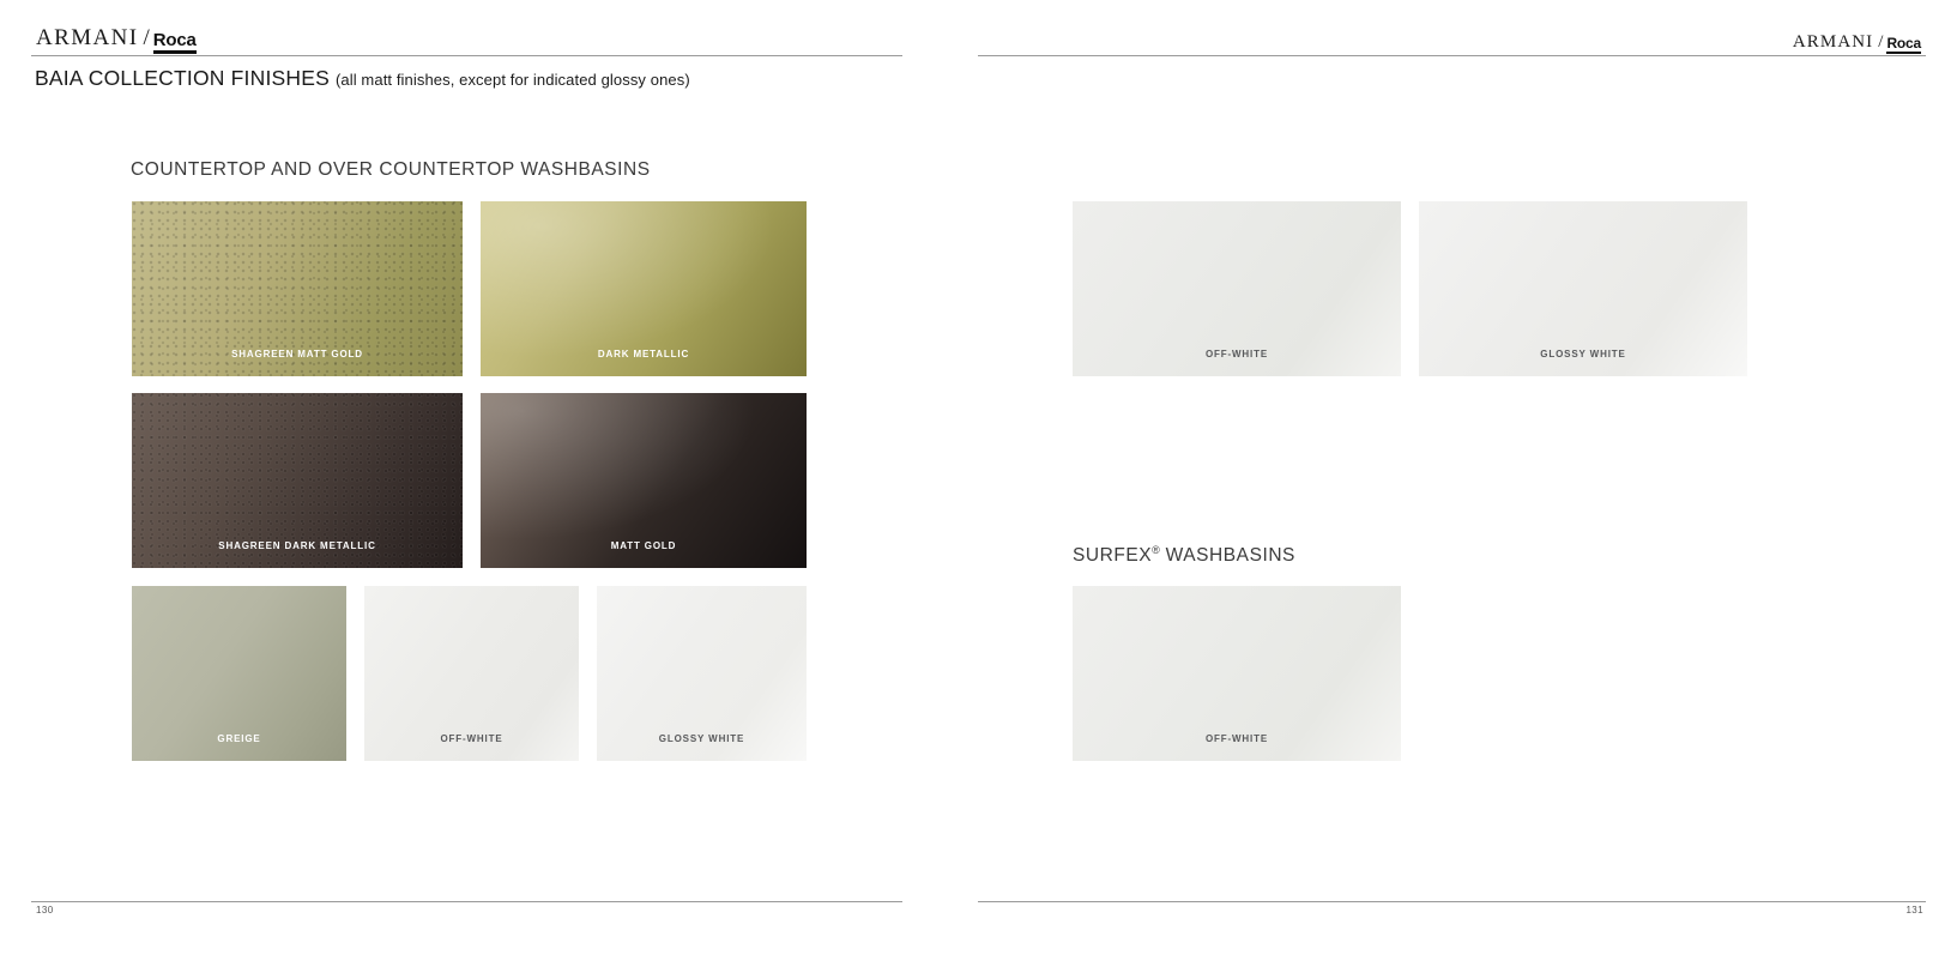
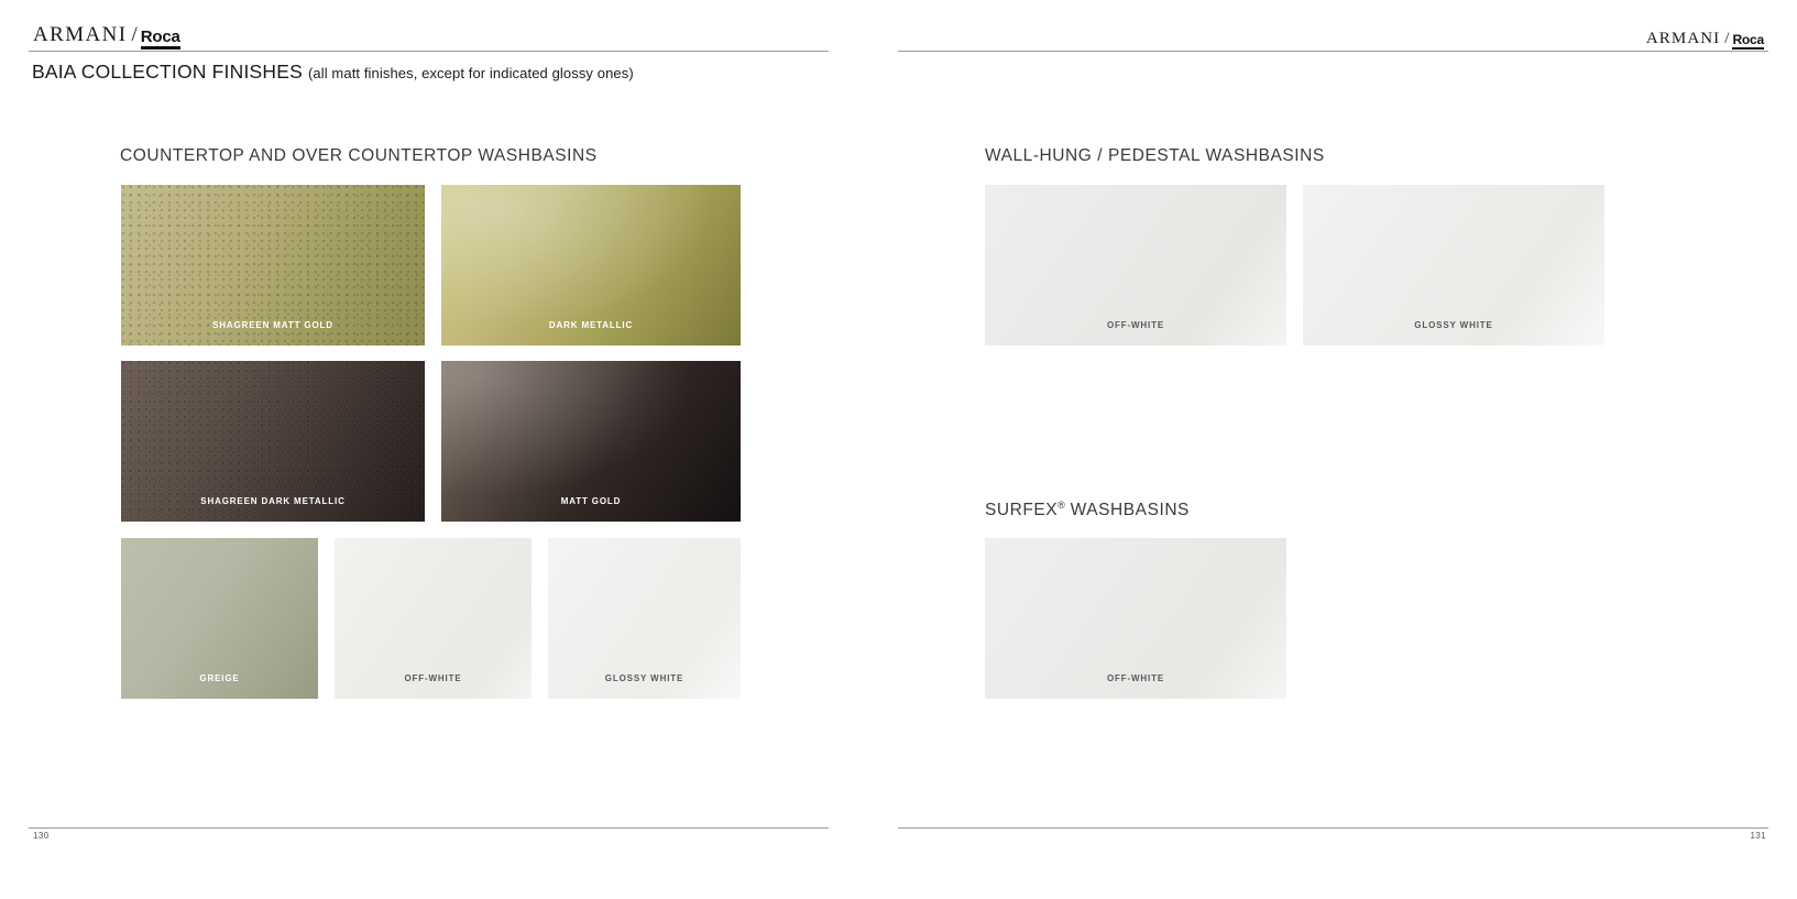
  ARMANI / Roca
  BAIA COLLECTION FINISHES (all matt finishes, except for indicated glossy ones)
  COUNTERTOP AND OVER COUNTERTOP WASHBASINS
  SHAGREEN MATT GOLD
  DARK METALLIC
  SHAGREEN DARK METALLIC
  MATT GOLD
  GREIGE
  OFF-WHITE
  GLOSSY WHITE
  130
  ARMANI / Roca
+ WALL-HUNG / PEDESTAL WASHBASINS
  OFF-WHITE
  GLOSSY WHITE
  SURFEX® WASHBASINS
  OFF-WHITE
  131
